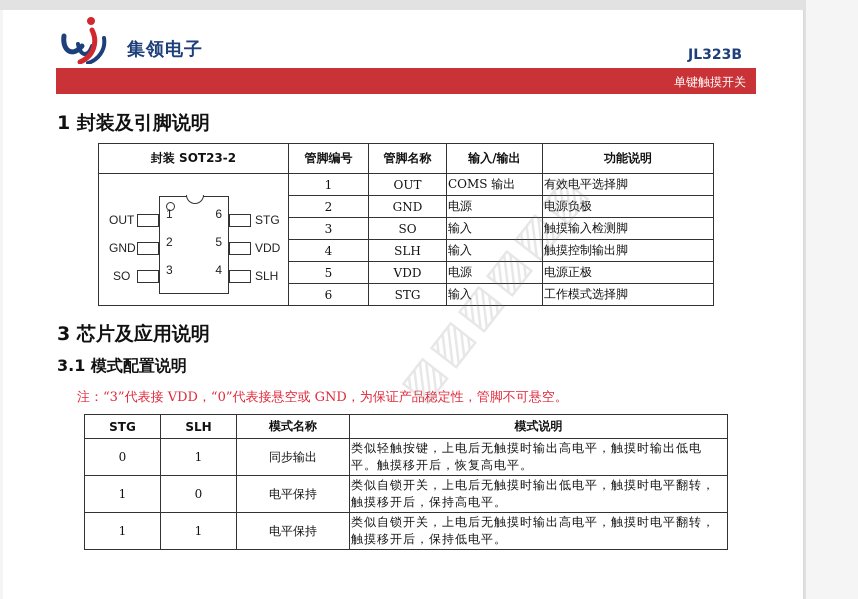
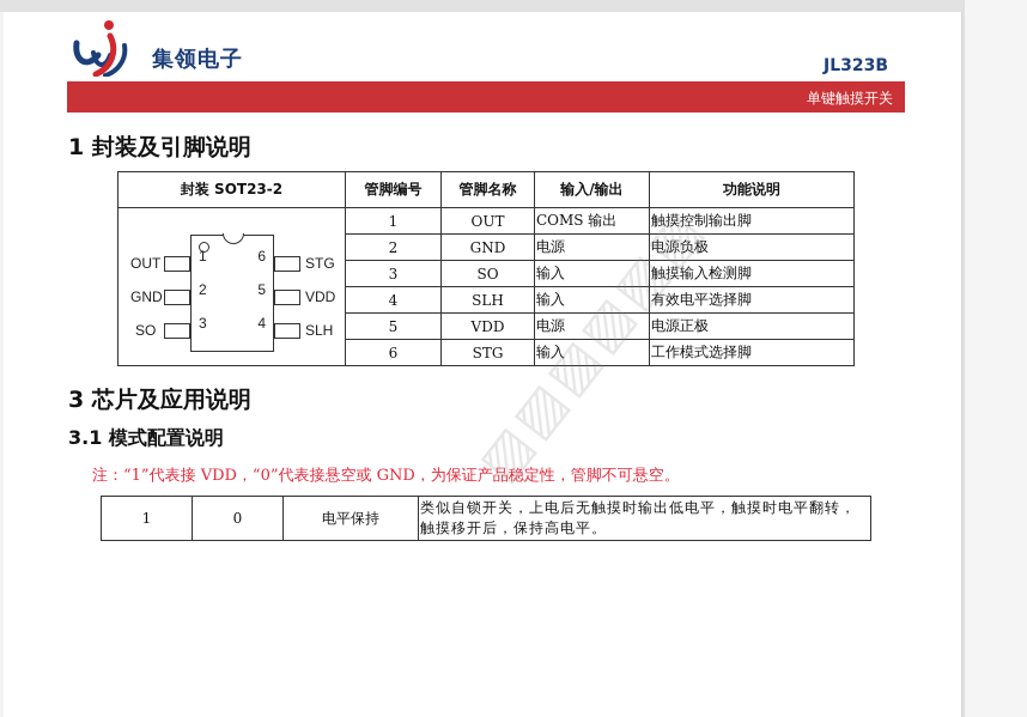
  集领电子
  JL323B
  单键触摸开关
  1 封装及引脚说明
  封装 SOT23-2	管脚编号	管脚名称	输入/输出	功能说明
- 1 2 3 6 5 4 OUT GND SO STG VDD SLH	1	OUT	COMS 输出	有效电平选择脚
+ 1 2 3 6 5 4 OUT GND SO STG VDD SLH	1	OUT	COMS 输出	触摸控制输出脚
  2	GND	电源	电源负极
  3	SO	输入	触摸输入检测脚
- 4	SLH	输入	触摸控制输出脚
+ 4	SLH	输入	有效电平选择脚
  5	VDD	电源	电源正极
  6	STG	输入	工作模式选择脚
  3 芯片及应用说明
  3.1 模式配置说明
- 注：“3”代表接 VDD，“0”代表接悬空或 GND，为保证产品稳定性，管脚不可悬空。
+ 注：“1”代表接 VDD，“0”代表接悬空或 GND，为保证产品稳定性，管脚不可悬空。
- STG	SLH	模式名称	模式说明
- 0	1	同步输出	类似轻触按键，上电后无触摸时输出高电平，触摸时输出低电平。触摸移开后，恢复高电平。
  1	0	电平保持	类似自锁开关，上电后无触摸时输出低电平，触摸时电平翻转，触摸移开后，保持高电平。
- 1	1	电平保持	类似自锁开关，上电后无触摸时输出高电平，触摸时电平翻转，触摸移开后，保持低电平。
